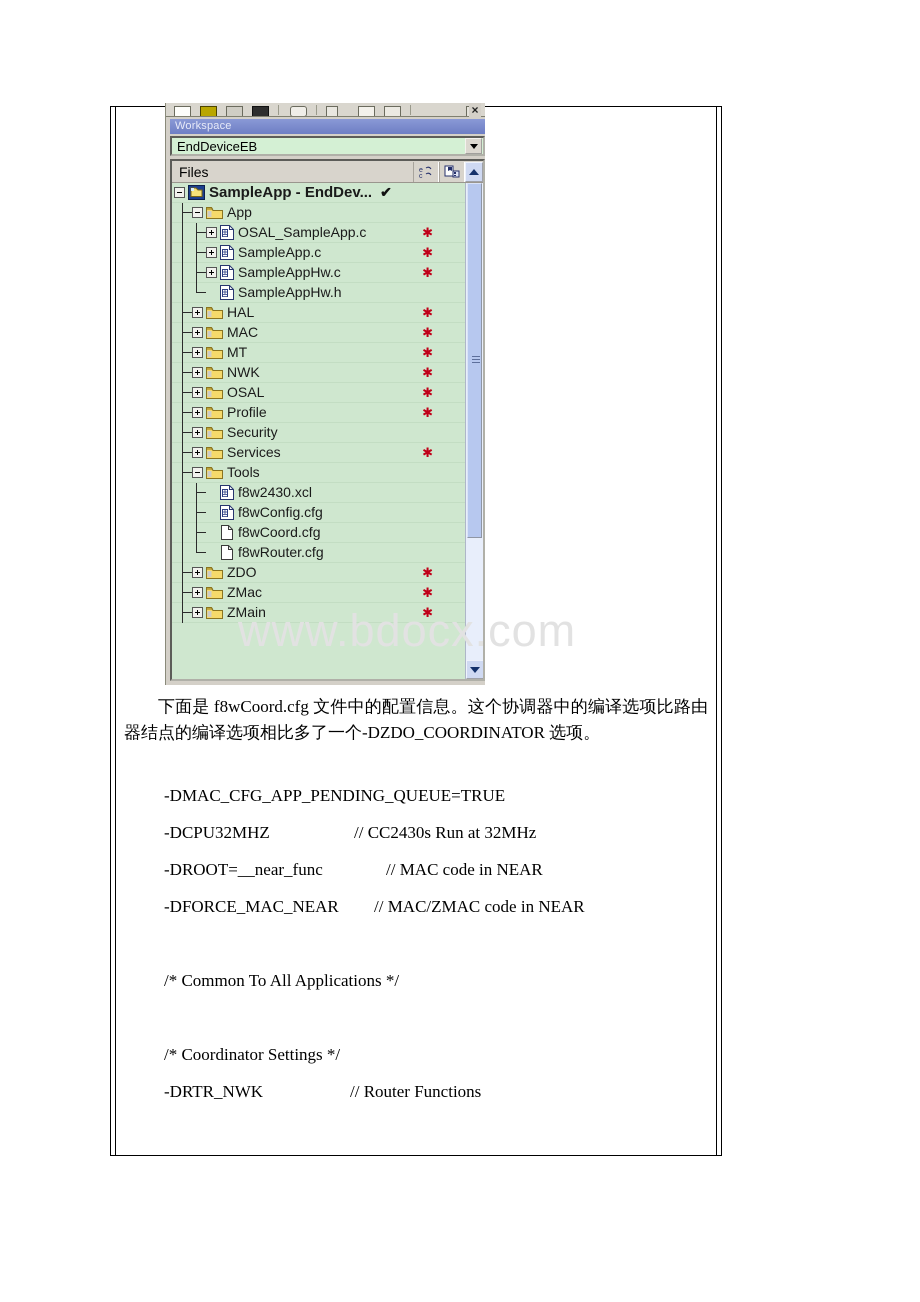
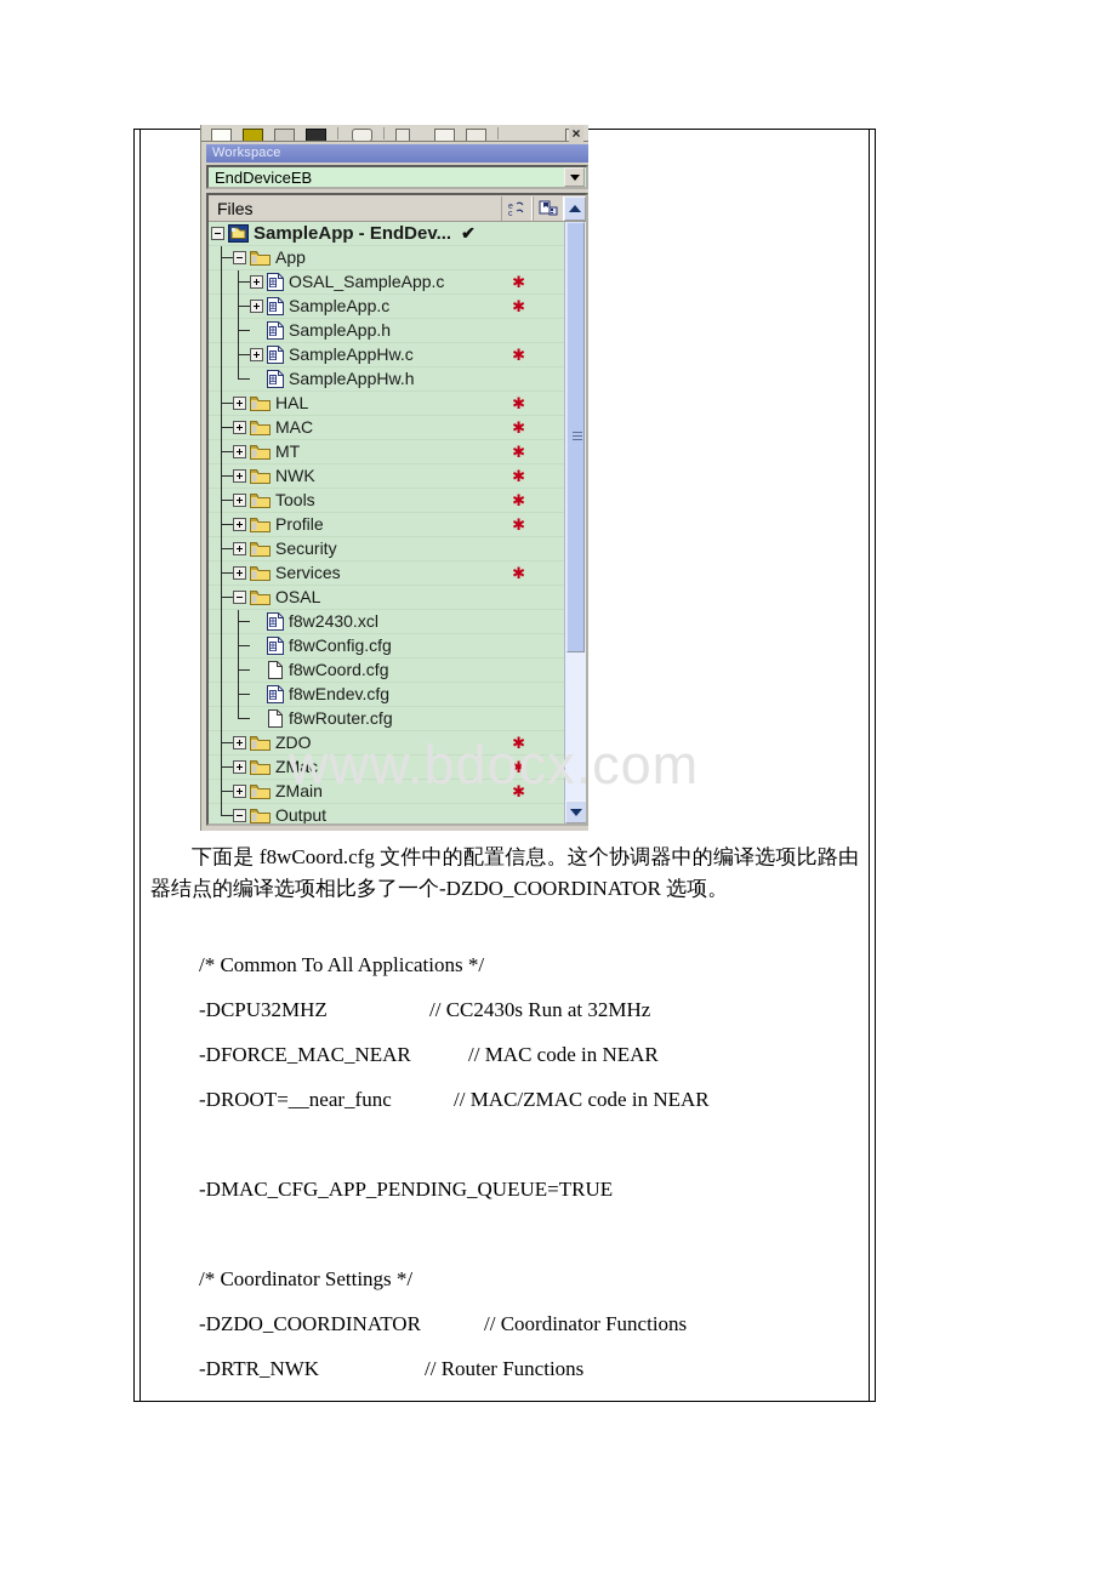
  Workspace
  ×
  EndDeviceEB
  Files
  SampleApp - EndDev...
  ✔
  App
  OSAL_SampleApp.c
  ✱
  SampleApp.c
  ✱
+ SampleApp.h
  SampleAppHw.c
  ✱
  SampleAppHw.h
  HAL
  ✱
  MAC
  ✱
  MT
  ✱
  NWK
  ✱
- OSAL
+ Tools
  ✱
  Profile
  ✱
  Security
  Services
  ✱
- Tools
+ OSAL
  f8w2430.xcl
  f8wConfig.cfg
  f8wCoord.cfg
+ f8wEndev.cfg
  f8wRouter.cfg
  ZDO
  ✱
  ZMac
  ✱
  ZMain
  ✱
+ Output
  www.bdocx.com
  下面是 f8wCoord.cfg 文件中的配置信息。这个协调器中的编译选项比路由器结点的编译选项相比多了一个-DZDO_COORDINATOR 选项。
- -DMAC_CFG_APP_PENDING_QUEUE=TRUE
+ /* Common To All Applications */
  -DCPU32MHZ
  // CC2430s Run at 32MHz
- -DROOT=__near_func
+ -DFORCE_MAC_NEAR
  // MAC code in NEAR
- -DFORCE_MAC_NEAR
+ -DROOT=__near_func
  // MAC/ZMAC code in NEAR
- /* Common To All Applications */
+ -DMAC_CFG_APP_PENDING_QUEUE=TRUE
  /* Coordinator Settings */
+ -DZDO_COORDINATOR
+ // Coordinator Functions
  -DRTR_NWK
  // Router Functions
